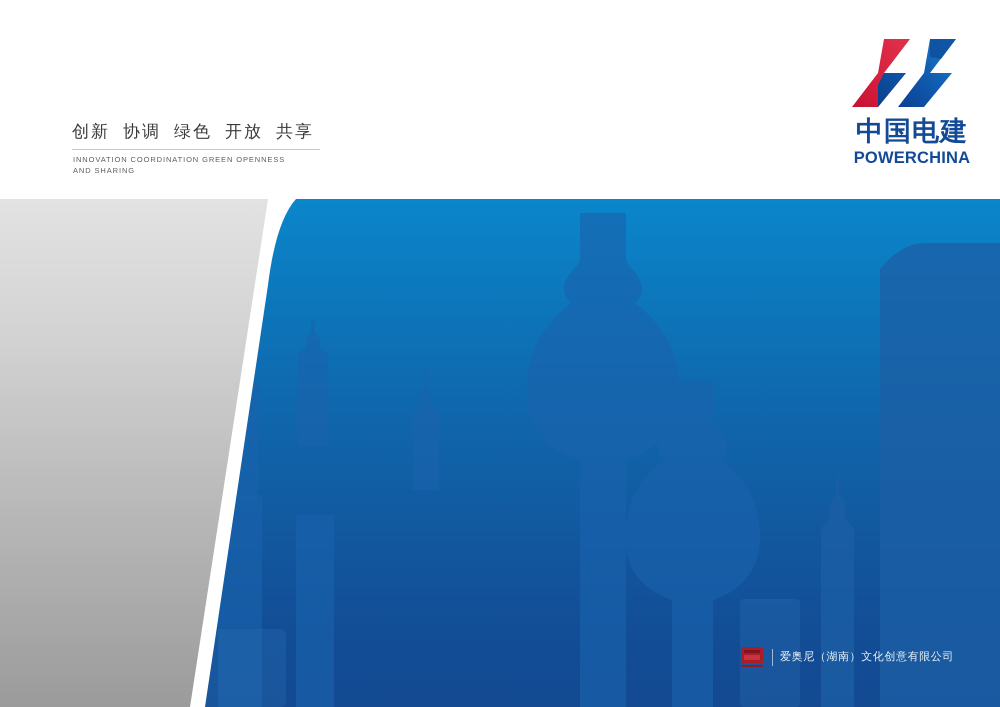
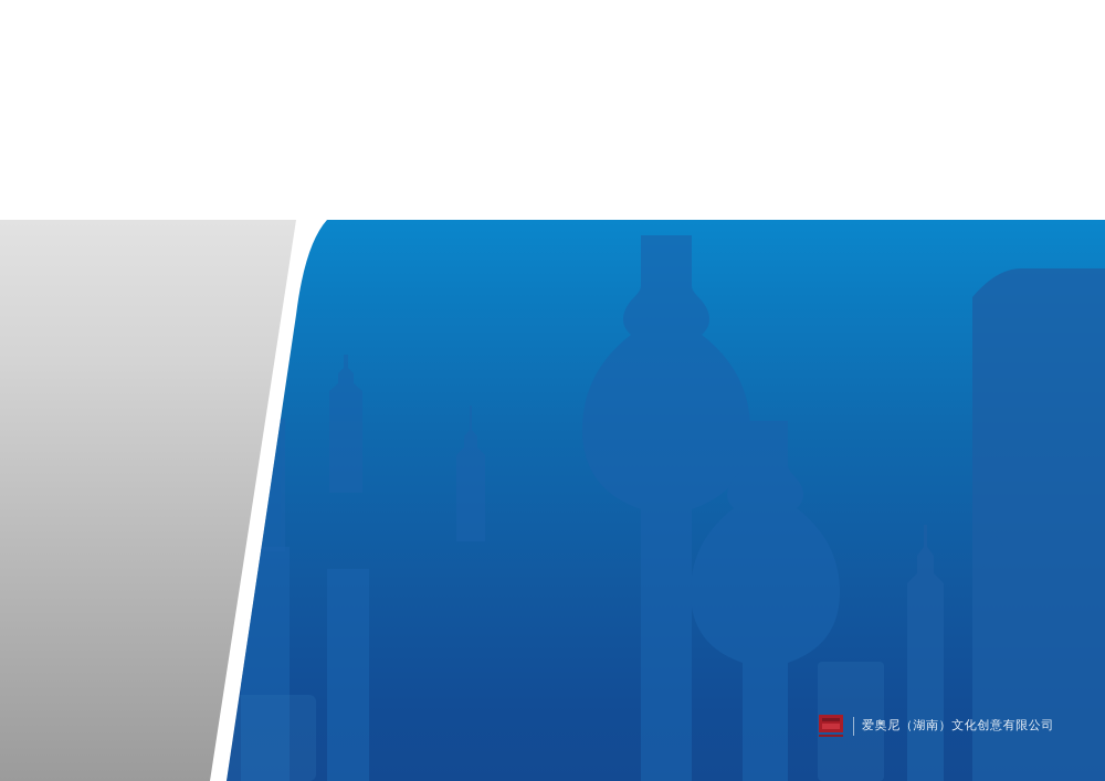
- 创新 协调 绿色 开放 共享
- INNOVATION COORDINATION GREEN OPENNESS
- AND SHARING
- 中国电建
- POWERCHINA
  爱奥尼（湖南）文化创意有限公司
